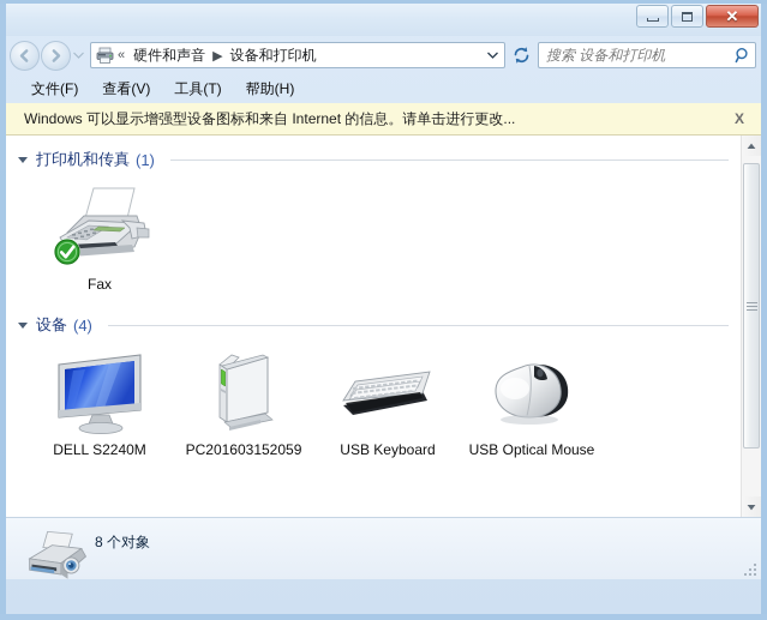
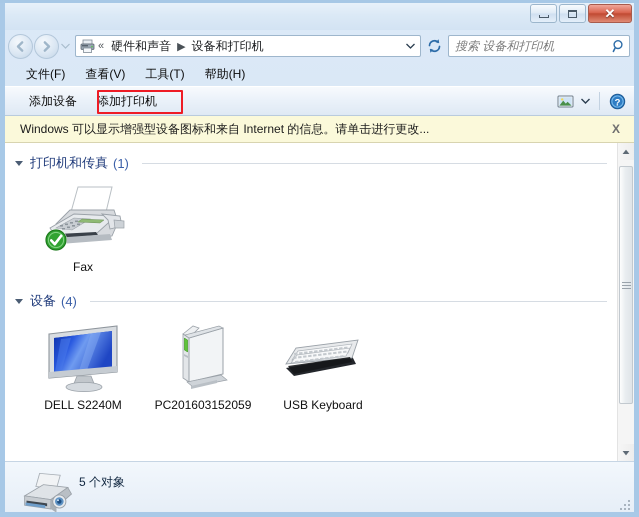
  ✕
  «
  硬件和声音
  ▶
  设备和打印机
  搜索 设备和打印机
  文件(F)
  查看(V)
  工具(T)
  帮助(H)
+ 添加设备
+ 添加打印机
+ ?
  Windows 可以显示增强型设备图标和来自 Internet 的信息。请单击进行更改...
  X
  打印机和传真
  (1)
  Fax
  设备
  (4)
  DELL S2240M
  PC201603152059
  USB Keyboard
- USB Optical Mouse
- 8 个对象
+ 5 个对象
